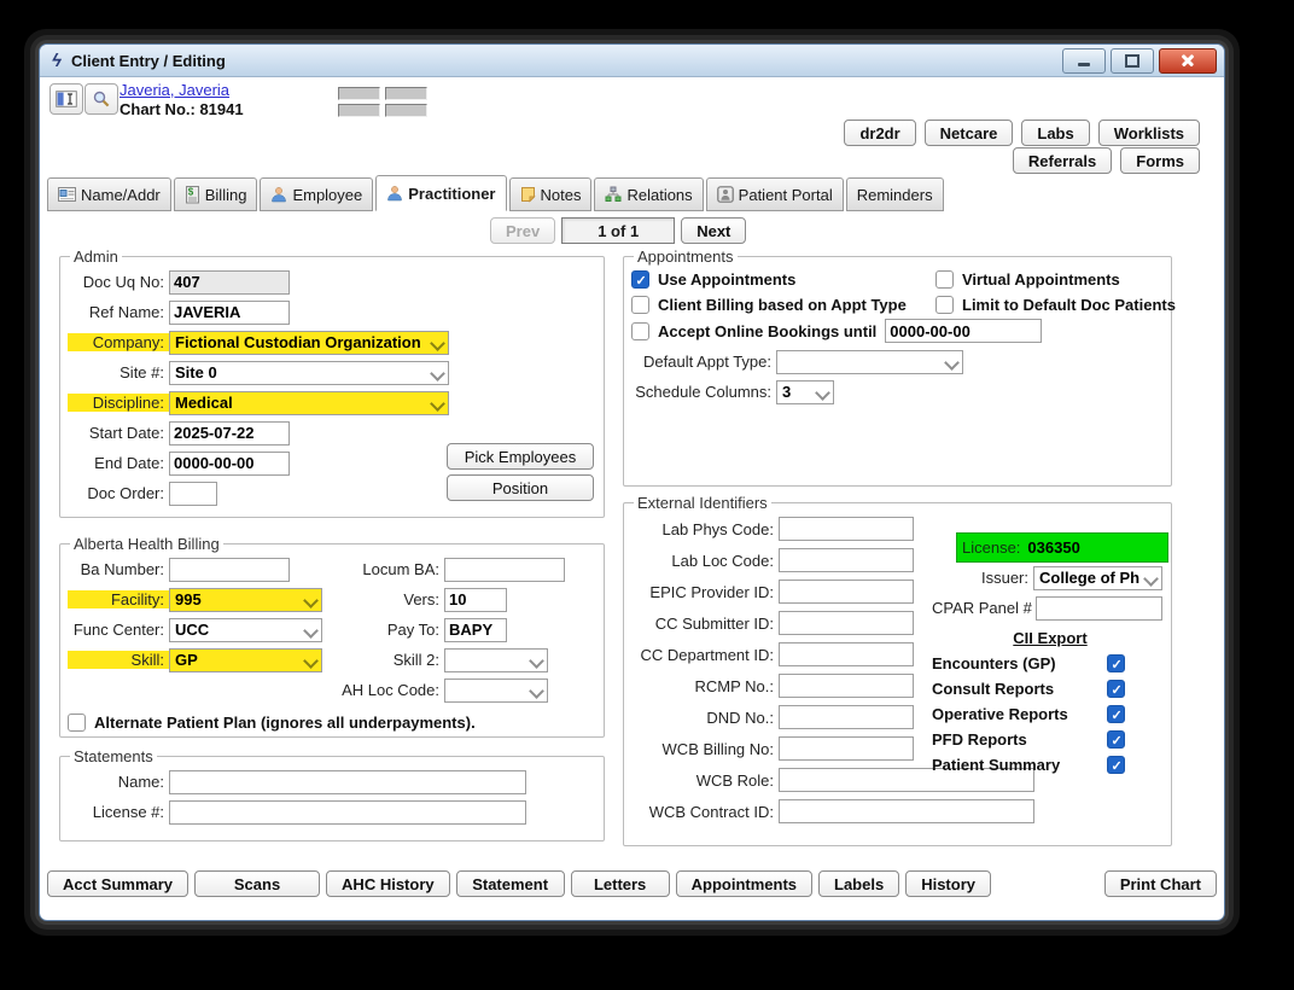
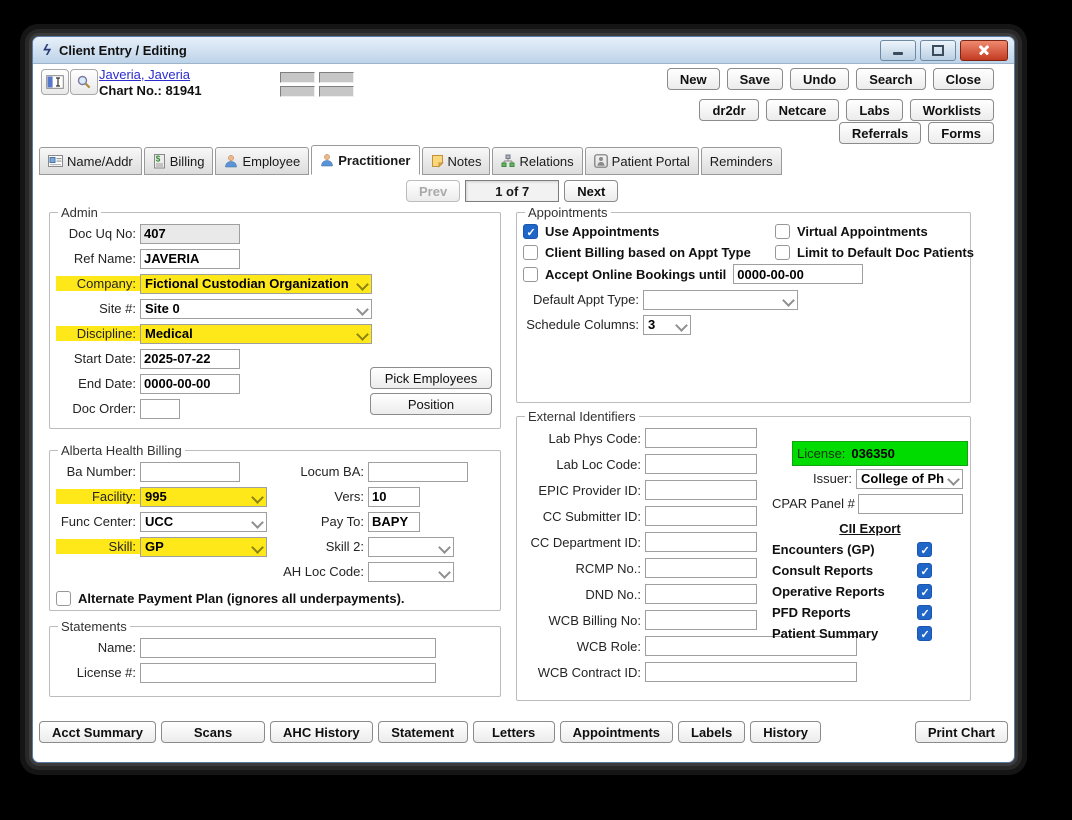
  ϟ
  Client Entry / Editing
  Javeria, Javeria
  Chart No.: 81941
+ New
+ Save
+ Undo
+ Search
+ Close
  dr2dr
  Netcare
  Labs
  Worklists
  Referrals
  Forms
  Name/Addr
  $
  Billing
  Employee
  Practitioner
  Notes
  Relations
  Patient Portal
  Reminders
  Prev
- 1 of 1
+ 1 of 7
  Next
  Admin
  Doc Uq No:
  407
  Ref Name:
  JAVERIA
  Company:
  Fictional Custodian Organization
  Site #:
  Site 0
  Discipline:
  Medical
  Start Date:
  2025-07-22
  End Date:
  0000-00-00
  Doc Order:
  Pick Employees
  Position
  Alberta Health Billing
  Ba Number:
  Locum BA:
  Facility:
  995
  Vers:
  10
  Func Center:
  UCC
  Pay To:
  BAPY
  Skill:
  GP
  Skill 2:
  AH Loc Code:
- Alternate Patient Plan (ignores all underpayments).
+ Alternate Payment Plan (ignores all underpayments).
  Statements
  Name:
  License #:
  Appointments
  Use Appointments
  Virtual Appointments
  Client Billing based on Appt Type
  Limit to Default Doc Patients
  Accept Online Bookings until
  0000-00-00
  Default Appt Type:
  Schedule Columns:
  3
  External Identifiers
  Lab Phys Code:
  Lab Loc Code:
  EPIC Provider ID:
  CC Submitter ID:
  CC Department ID:
  RCMP No.:
  DND No.:
  WCB Billing No:
  WCB Role:
  WCB Contract ID:
  License:
  036350
  Issuer:
  College of Ph
  CPAR Panel #
  CII Export
  Encounters (GP)
  Consult Reports
  Operative Reports
  PFD Reports
  Patient Summary
  Acct Summary
  Scans
  AHC History
  Statement
  Letters
  Appointments
  Labels
  History
  Print Chart
